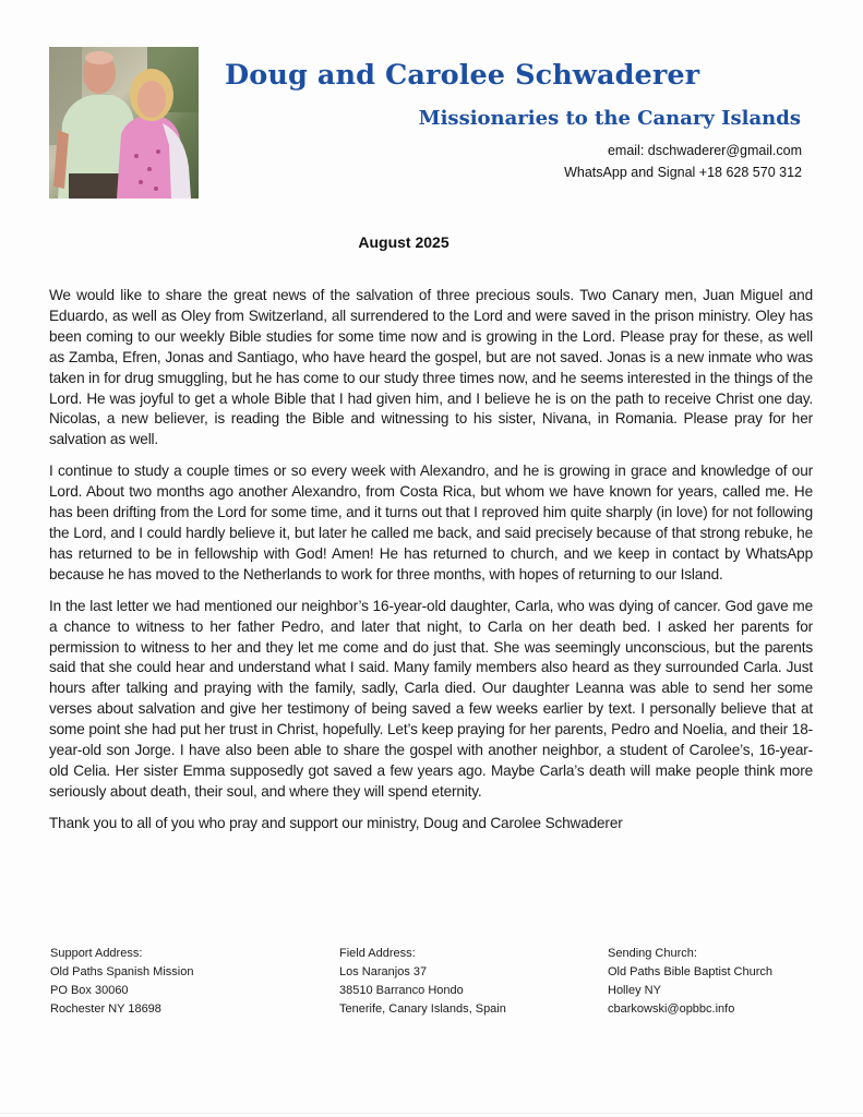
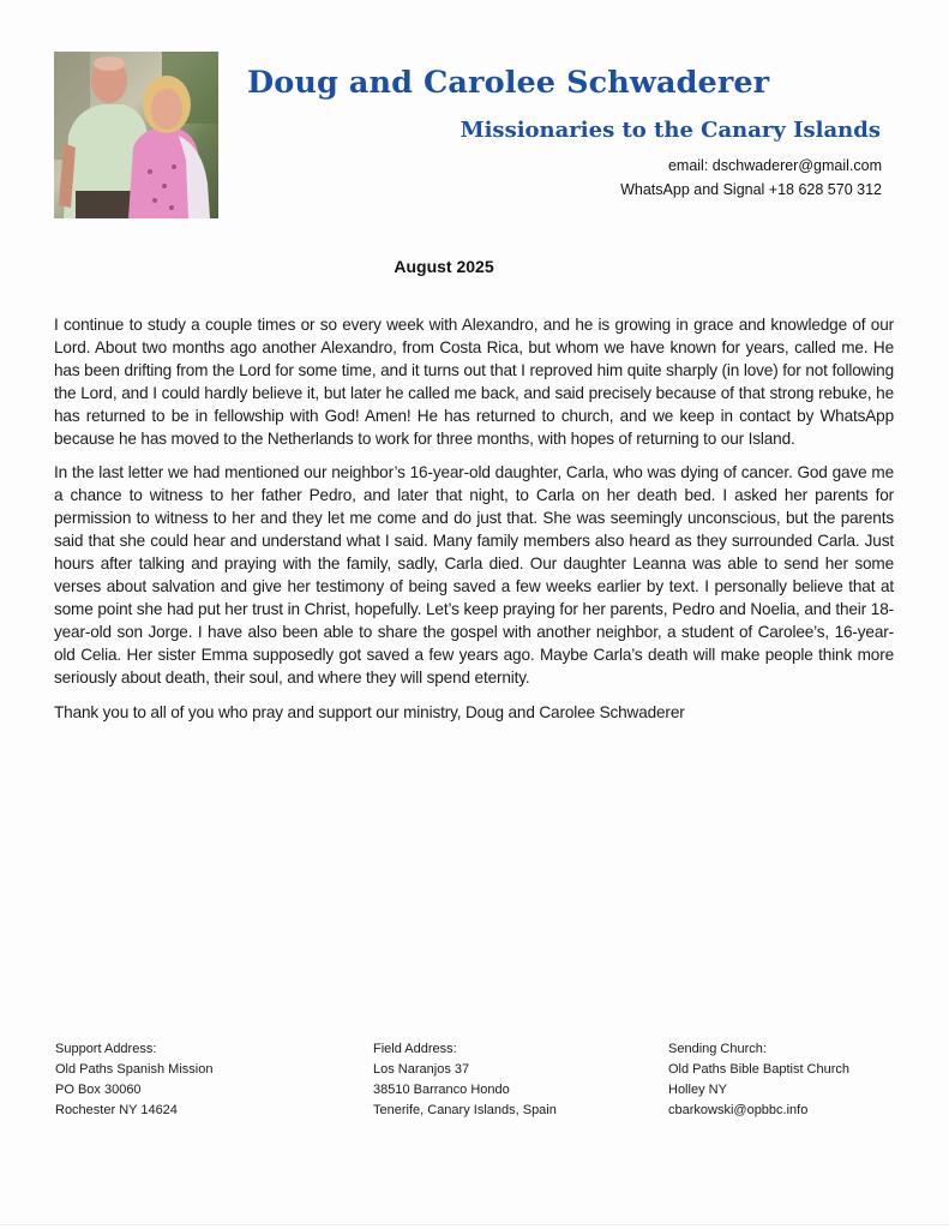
  Doug and Carolee Schwaderer
  Missionaries to the Canary Islands
  email: dschwaderer@gmail.com
  WhatsApp and Signal +18 628 570 312
  August 2025
- We would like to share the great news of the salvation of three precious souls. Two Canary men, Juan Miguel and Eduardo, as well as Oley from Switzerland, all surrendered to the Lord and were saved in the prison ministry. Oley has been coming to our weekly Bible studies for some time now and is growing in the Lord. Please pray for these, as well as Zamba, Efren, Jonas and Santiago, who have heard the gospel, but are not saved. Jonas is a new inmate who was taken in for drug smuggling, but he has come to our study three times now, and he seems interested in the things of the Lord. He was joyful to get a whole Bible that I had given him, and I believe he is on the path to receive Christ one day. Nicolas, a new believer, is reading the Bible and witnessing to his sister, Nivana, in Romania. Please pray for her salvation as well.
  I continue to study a couple times or so every week with Alexandro, and he is growing in grace and knowledge of our Lord. About two months ago another Alexandro, from Costa Rica, but whom we have known for years, called me. He has been drifting from the Lord for some time, and it turns out that I reproved him quite sharply (in love) for not following the Lord, and I could hardly believe it, but later he called me back, and said precisely because of that strong rebuke, he has returned to be in fellowship with God! Amen! He has returned to church, and we keep in contact by WhatsApp because he has moved to the Netherlands to work for three months, with hopes of returning to our Island.
  In the last letter we had mentioned our neighbor’s 16-year-old daughter, Carla, who was dying of cancer. God gave me a chance to witness to her father Pedro, and later that night, to Carla on her death bed. I asked her parents for permission to witness to her and they let me come and do just that. She was seemingly unconscious, but the parents said that she could hear and understand what I said. Many family members also heard as they surrounded Carla. Just hours after talking and praying with the family, sadly, Carla died. Our daughter Leanna was able to send her some verses about salvation and give her testimony of being saved a few weeks earlier by text. I personally believe that at some point she had put her trust in Christ, hopefully. Let’s keep praying for her parents, Pedro and Noelia, and their 18-year-old son Jorge. I have also been able to share the gospel with another neighbor, a student of Carolee’s, 16-year-old Celia. Her sister Emma supposedly got saved a few years ago. Maybe Carla’s death will make people think more seriously about death, their soul, and where they will spend eternity.
  Thank you to all of you who pray and support our ministry, Doug and Carolee Schwaderer
  Support Address:
  Old Paths Spanish Mission
  PO Box 30060
- Rochester NY 18698
+ Rochester NY 14624
  Field Address:
  Los Naranjos 37
  38510 Barranco Hondo
  Tenerife, Canary Islands, Spain
  Sending Church:
  Old Paths Bible Baptist Church
  Holley NY
  cbarkowski@opbbc.info
